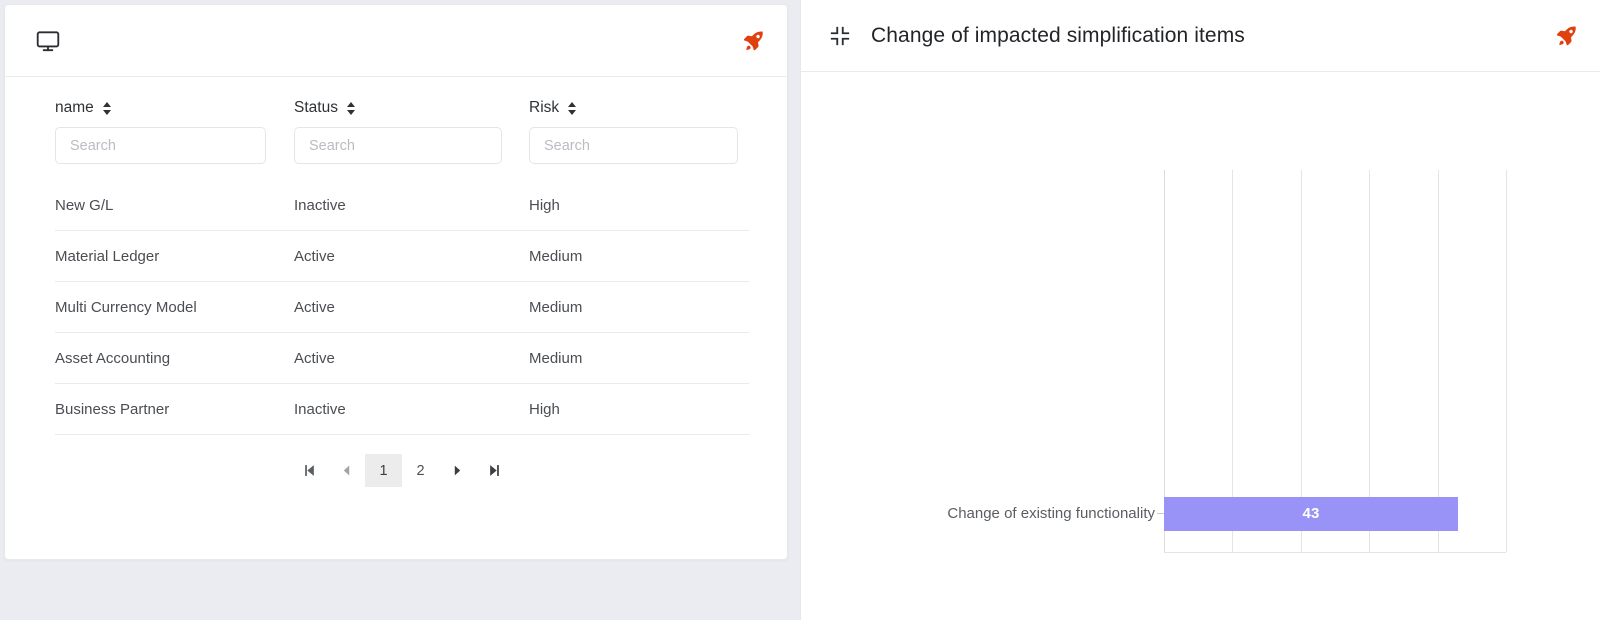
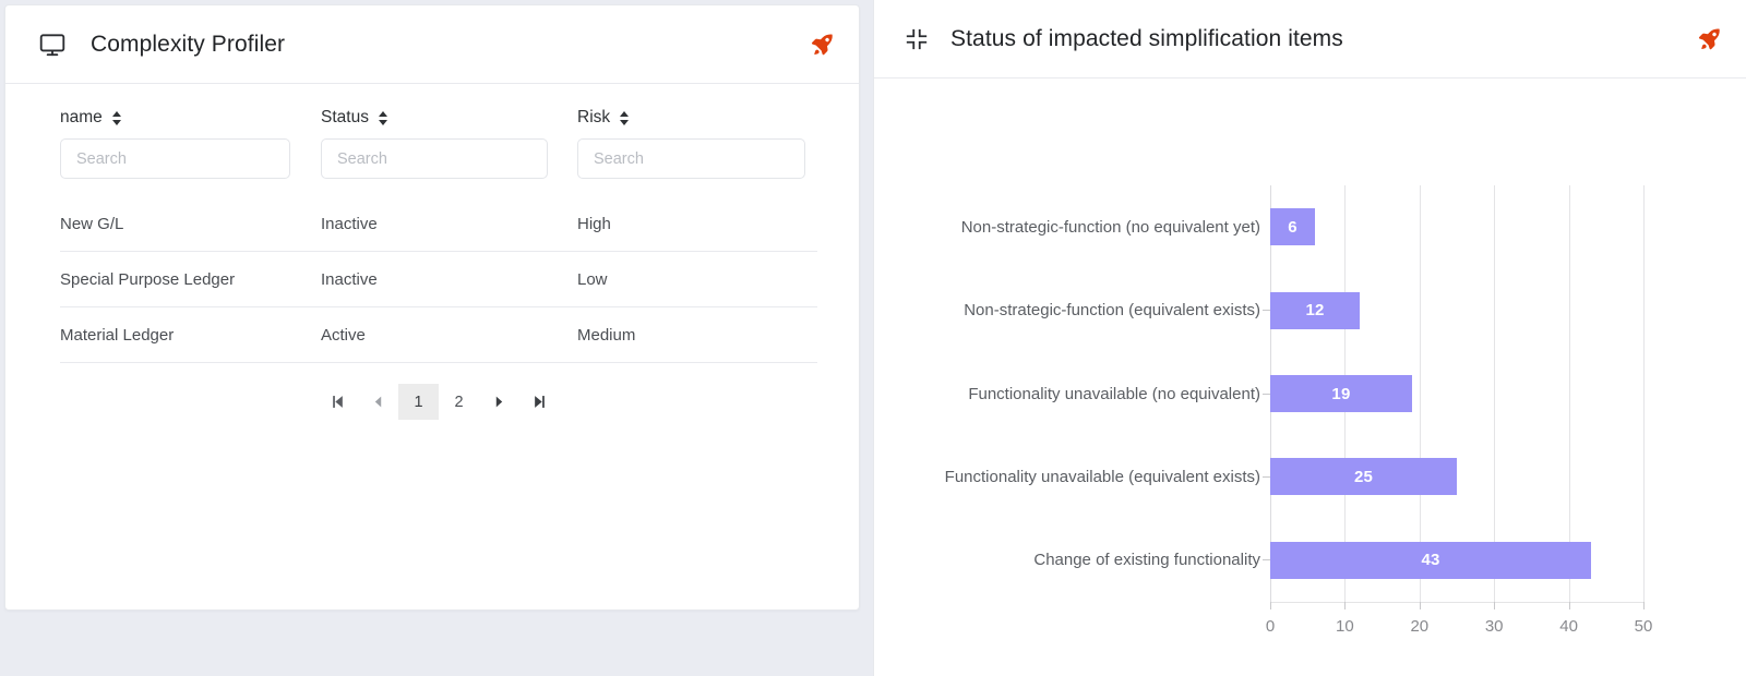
+ Complexity Profiler
  name	Status	Risk
  Search	Search	Search
  New G/L	Inactive	High
+ Special Purpose Ledger	Inactive	Low
  Material Ledger	Active	Medium
- Multi Currency Model	Active	Medium
- Asset Accounting	Active	Medium
- Business Partner	Inactive	High
  1
  2
- Change of impacted simplification items
+ Status of impacted simplification items
+ 0
+ 10
+ 20
+ 30
+ 40
+ 50
+ Non-strategic-function (no equivalent yet)
+ 6
+ Non-strategic-function (equivalent exists)
+ 12
+ Functionality unavailable (no equivalent)
+ 19
+ Functionality unavailable (equivalent exists)
+ 25
  Change of existing functionality
  43
